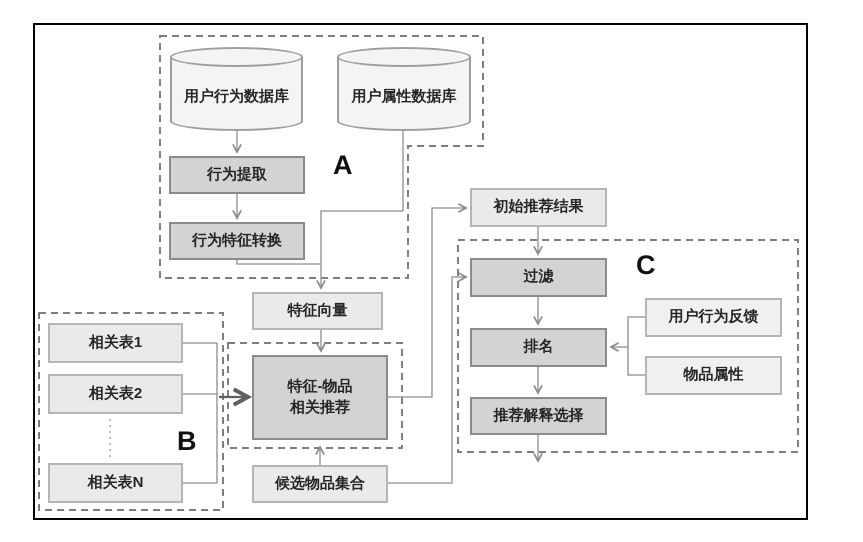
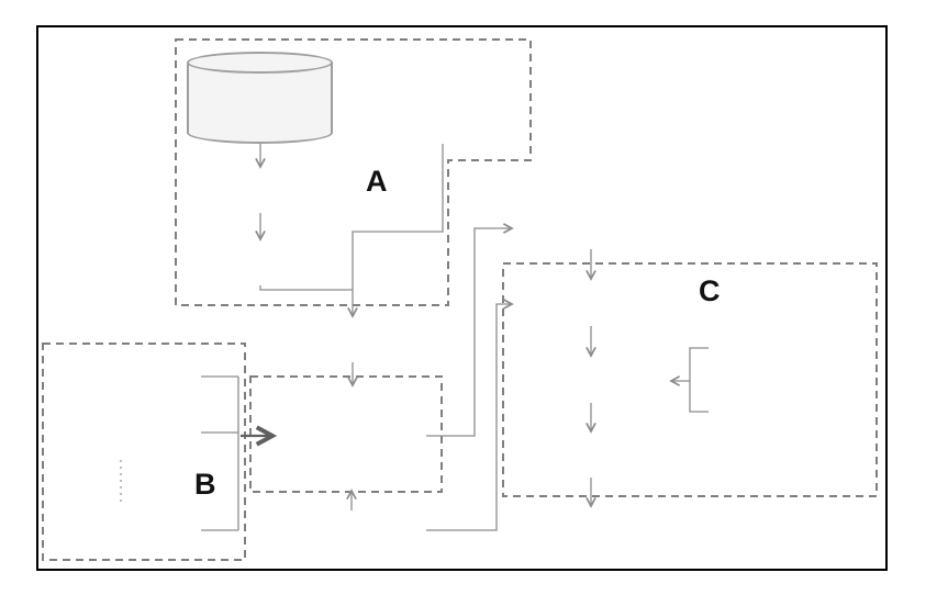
- 用户行为数据库
- 用户属性数据库
- 行为提取
- 行为特征转换
- 特征向量
- 相关表1
- 相关表2
- 相关表N
- 特征-物品
- 相关推荐
- 候选物品集合
- 初始推荐结果
- 过滤
- 排名
- 推荐解释选择
- 用户行为反馈
- 物品属性
  A
  B
  C
